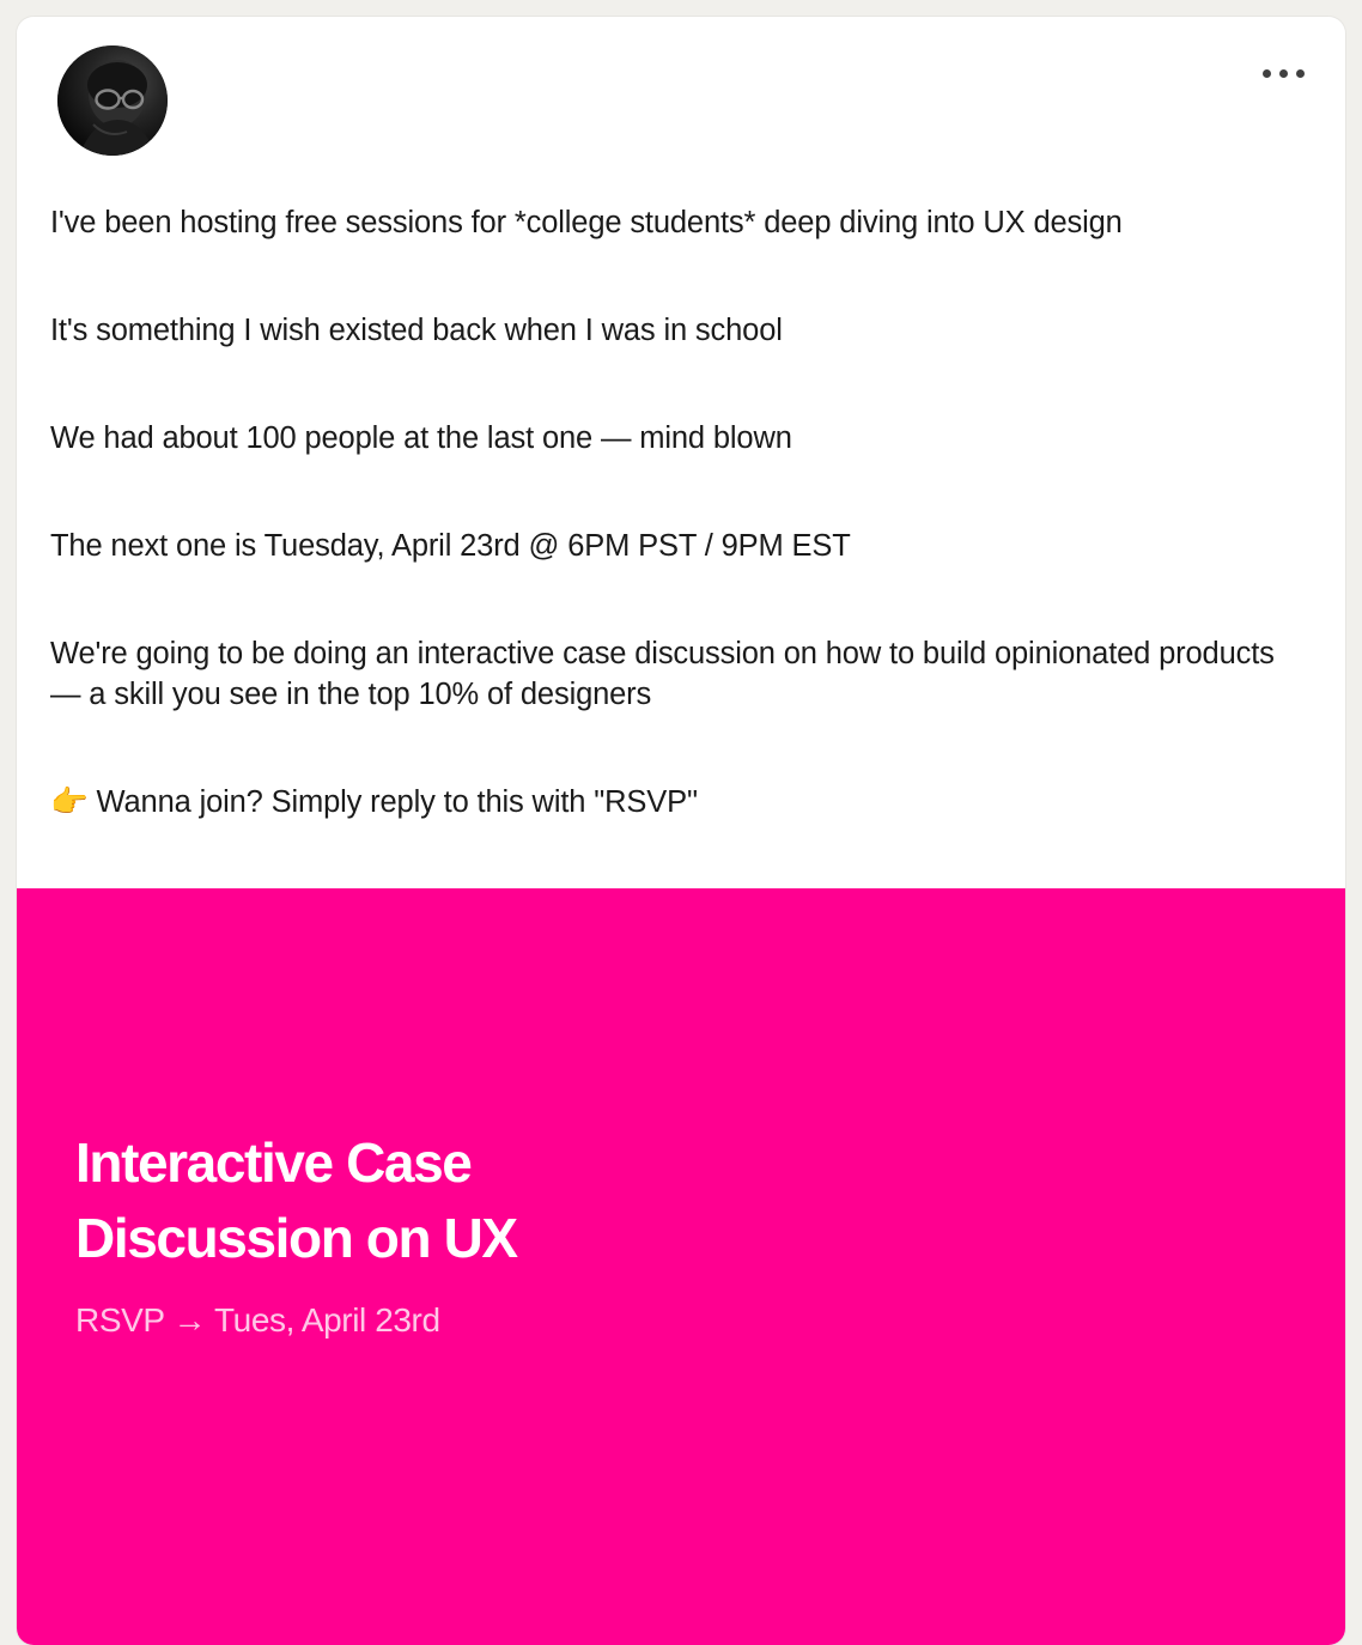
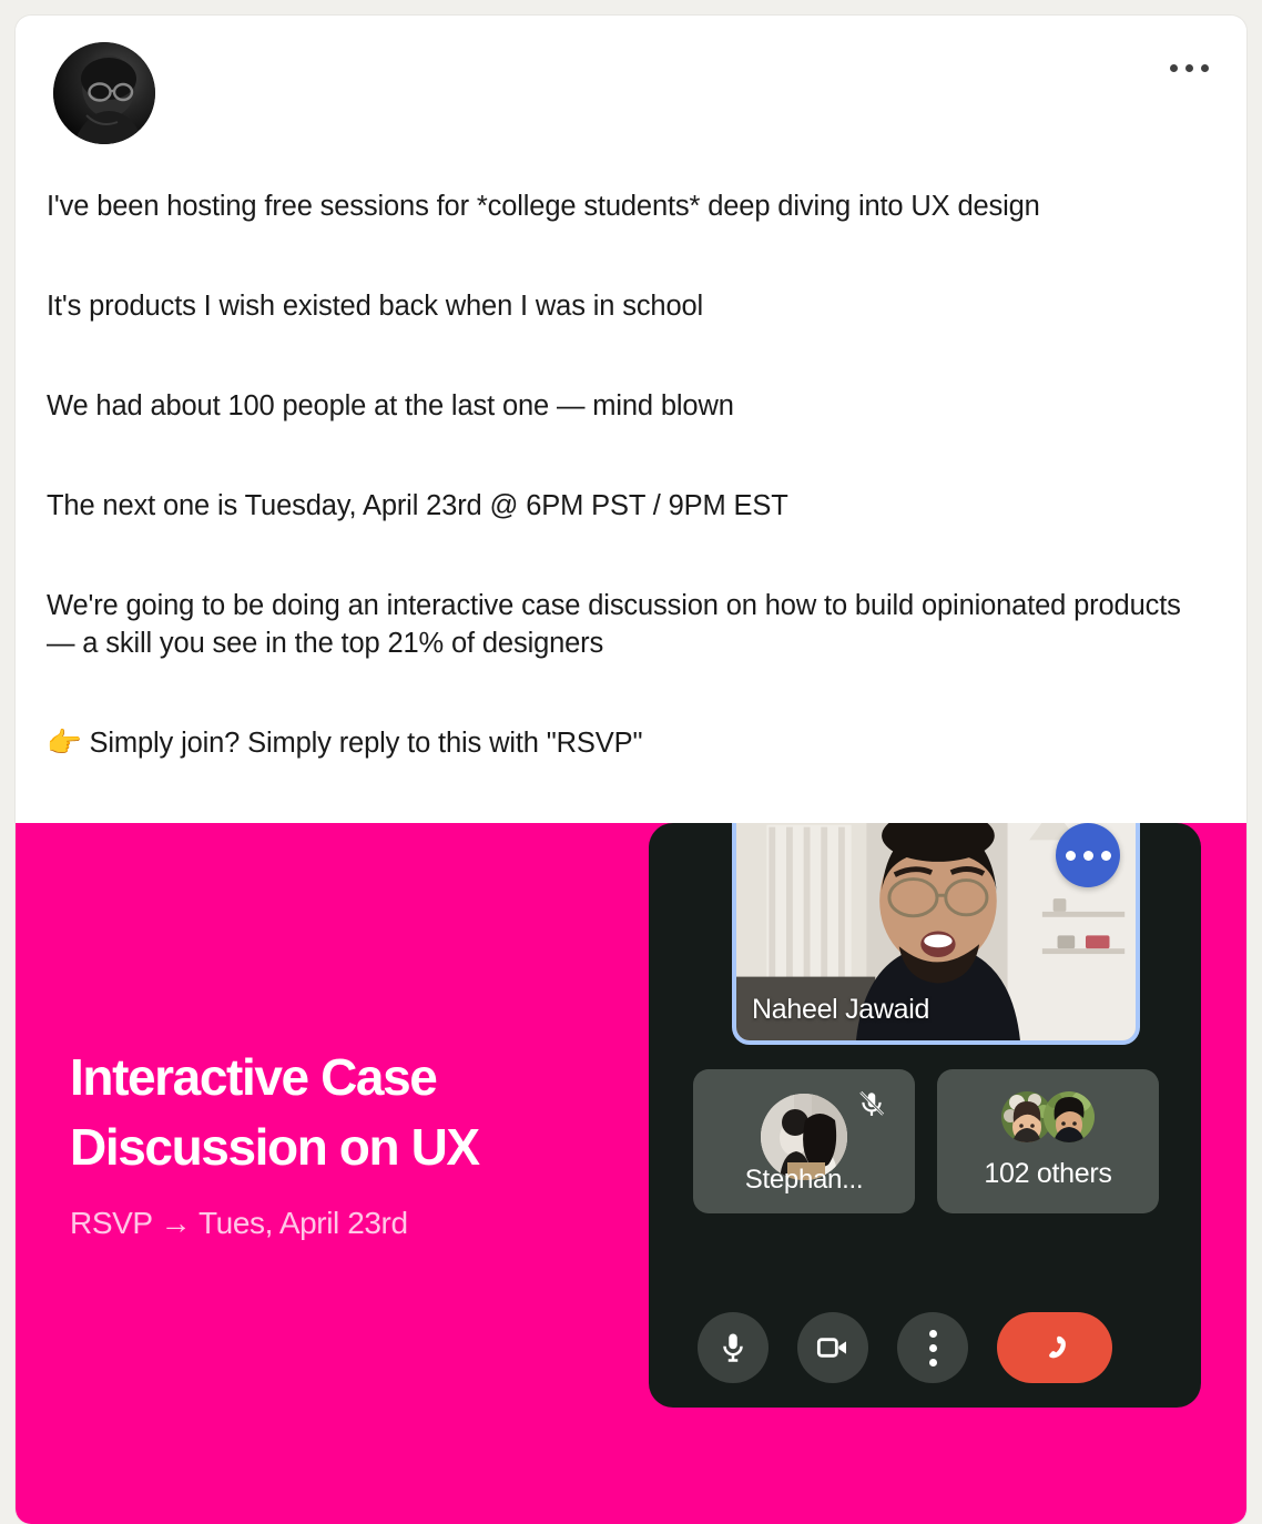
  I've been hosting free sessions for *college students* deep diving into UX design
- It's something I wish existed back when I was in school
+ It's products I wish existed back when I was in school
  We had about 100 people at the last one — mind blown
  The next one is Tuesday, April 23rd @ 6PM PST / 9PM EST
- We're going to be doing an interactive case discussion on how to build opinionated products — a skill you see in the top 10% of designers
+ We're going to be doing an interactive case discussion on how to build opinionated products — a skill you see in the top 21% of designers
- 👉 Wanna join? Simply reply to this with "RSVP"
+ 👉 Simply join? Simply reply to this with "RSVP"
  Interactive Case
  Discussion on UX
  RSVP → Tues, April 23rd
+ Naheel Jawaid
+ Stephan...
+ 102 others
